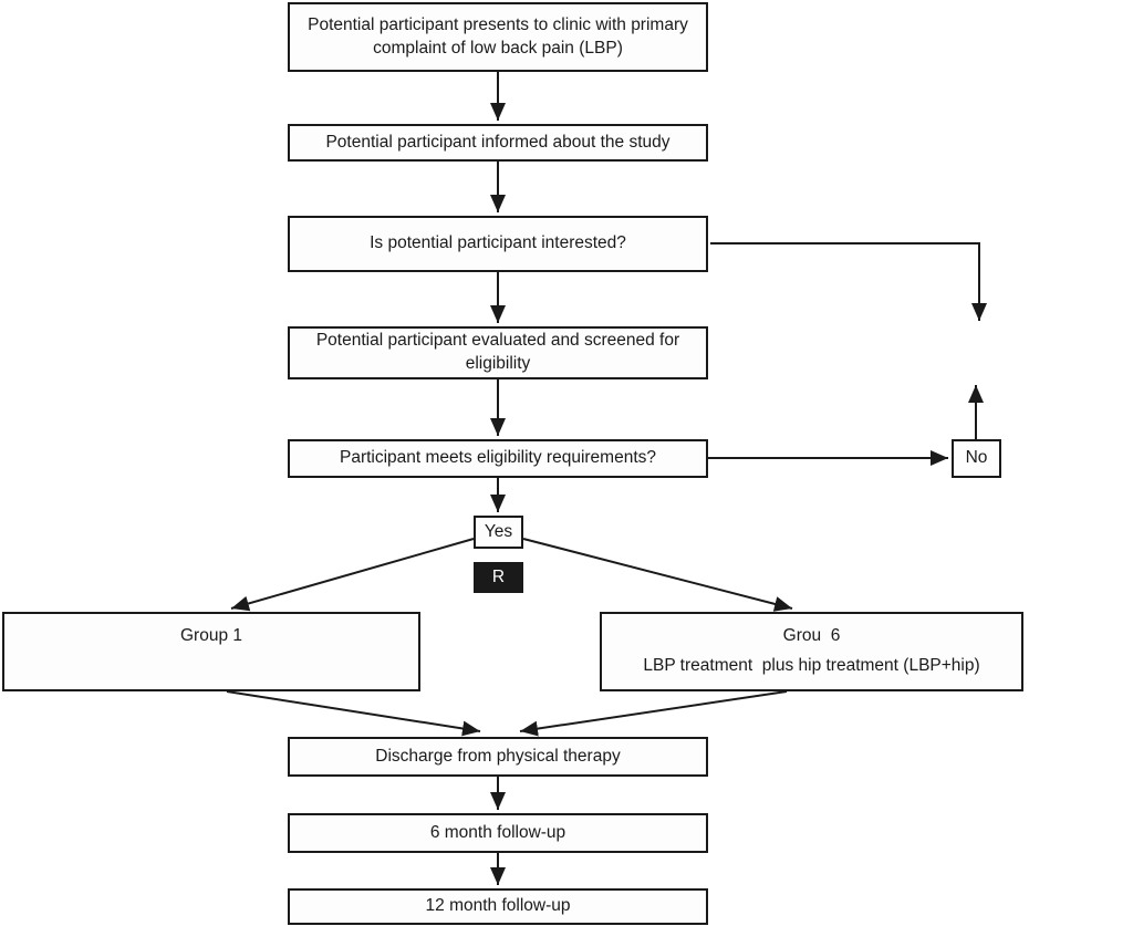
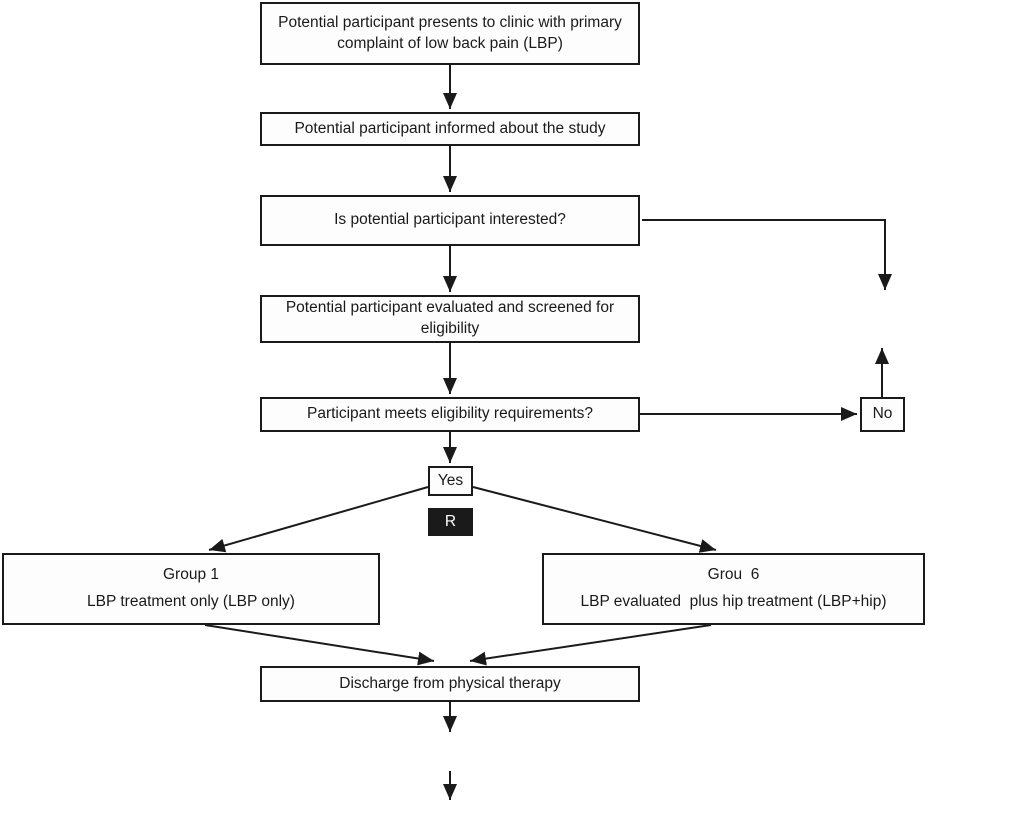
  Potential participant presents to clinic with primary complaint of low back pain (LBP)
  Potential participant informed about the study
  Is potential participant interested?
  Potential participant evaluated and screened for eligibility
  Participant meets eligibility requirements?
  No
  Yes
  R
  Group 1
+ LBP treatment only (LBP only)
  Grou 6
- LBP treatment plus hip treatment (LBP+hip)
+ LBP evaluated plus hip treatment (LBP+hip)
  Discharge from physical therapy
- 6 month follow-up
- 12 month follow-up
